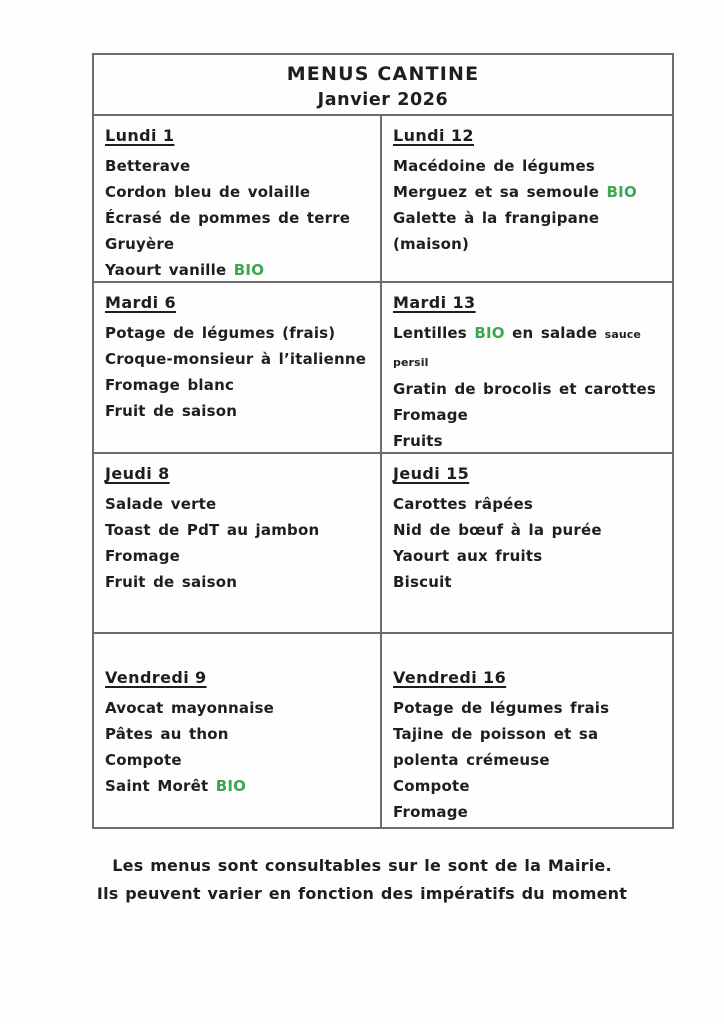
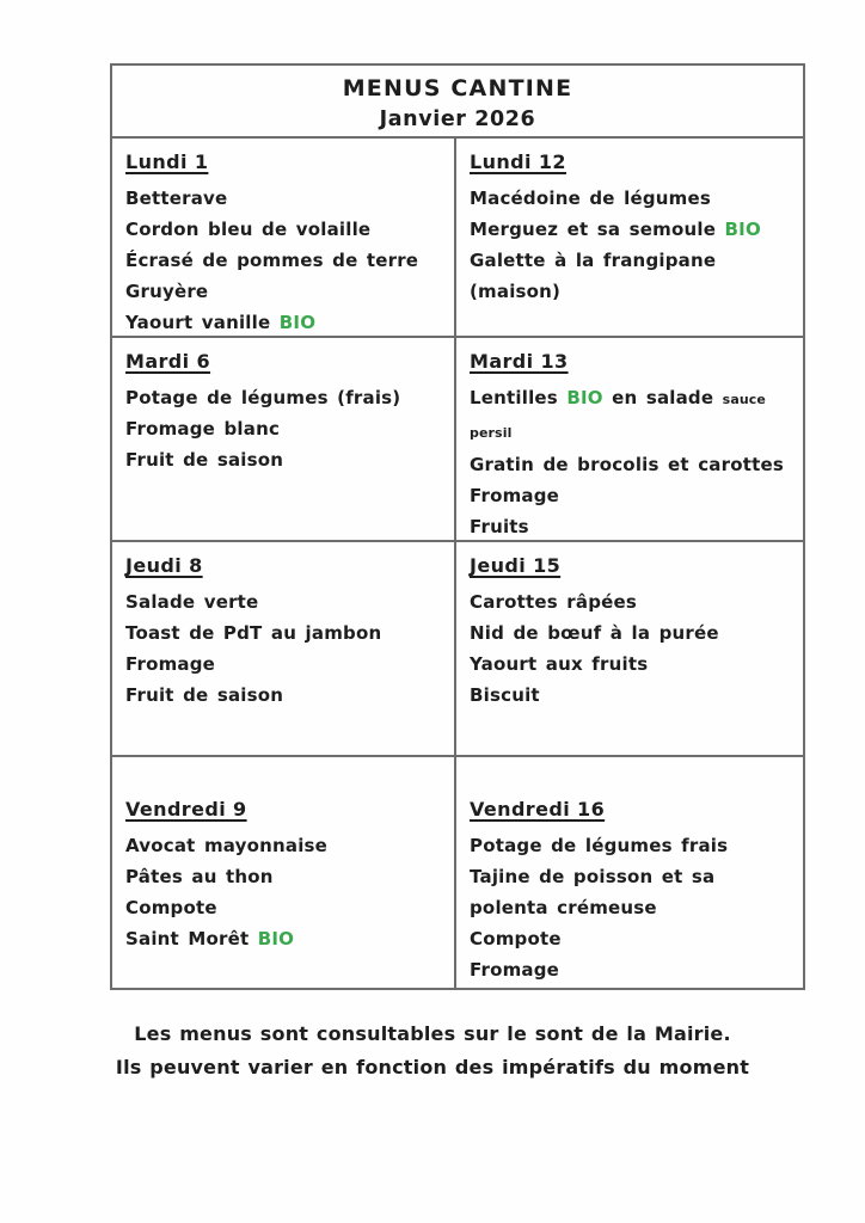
  MENUS CANTINE
  Janvier 2026
  Lundi 1
  Betterave
  Cordon bleu de volaille
  Écrasé de pommes de terre
  Gruyère
  Yaourt vanille BIO
  Lundi 12
  Macédoine de légumes
  Merguez et sa semoule BIO
  Galette à la frangipane (maison)
  Mardi 6
  Potage de légumes (frais)
- Croque-monsieur à l’italienne
  Fromage blanc
  Fruit de saison
  Mardi 13
  Lentilles BIO en salade sauce persil
  Gratin de brocolis et carottes
  Fromage
  Fruits
  Jeudi 8
  Salade verte
  Toast de PdT au jambon
  Fromage
  Fruit de saison
  Jeudi 15
  Carottes râpées
  Nid de bœuf à la purée
  Yaourt aux fruits
  Biscuit
  Vendredi 9
  Avocat mayonnaise
  Pâtes au thon
  Compote
  Saint Morêt BIO
  Vendredi 16
  Potage de légumes frais
  Tajine de poisson et sa polenta crémeuse
  Compote
  Fromage
  Les menus sont consultables sur le sont de la Mairie.
  Ils peuvent varier en fonction des impératifs du moment
